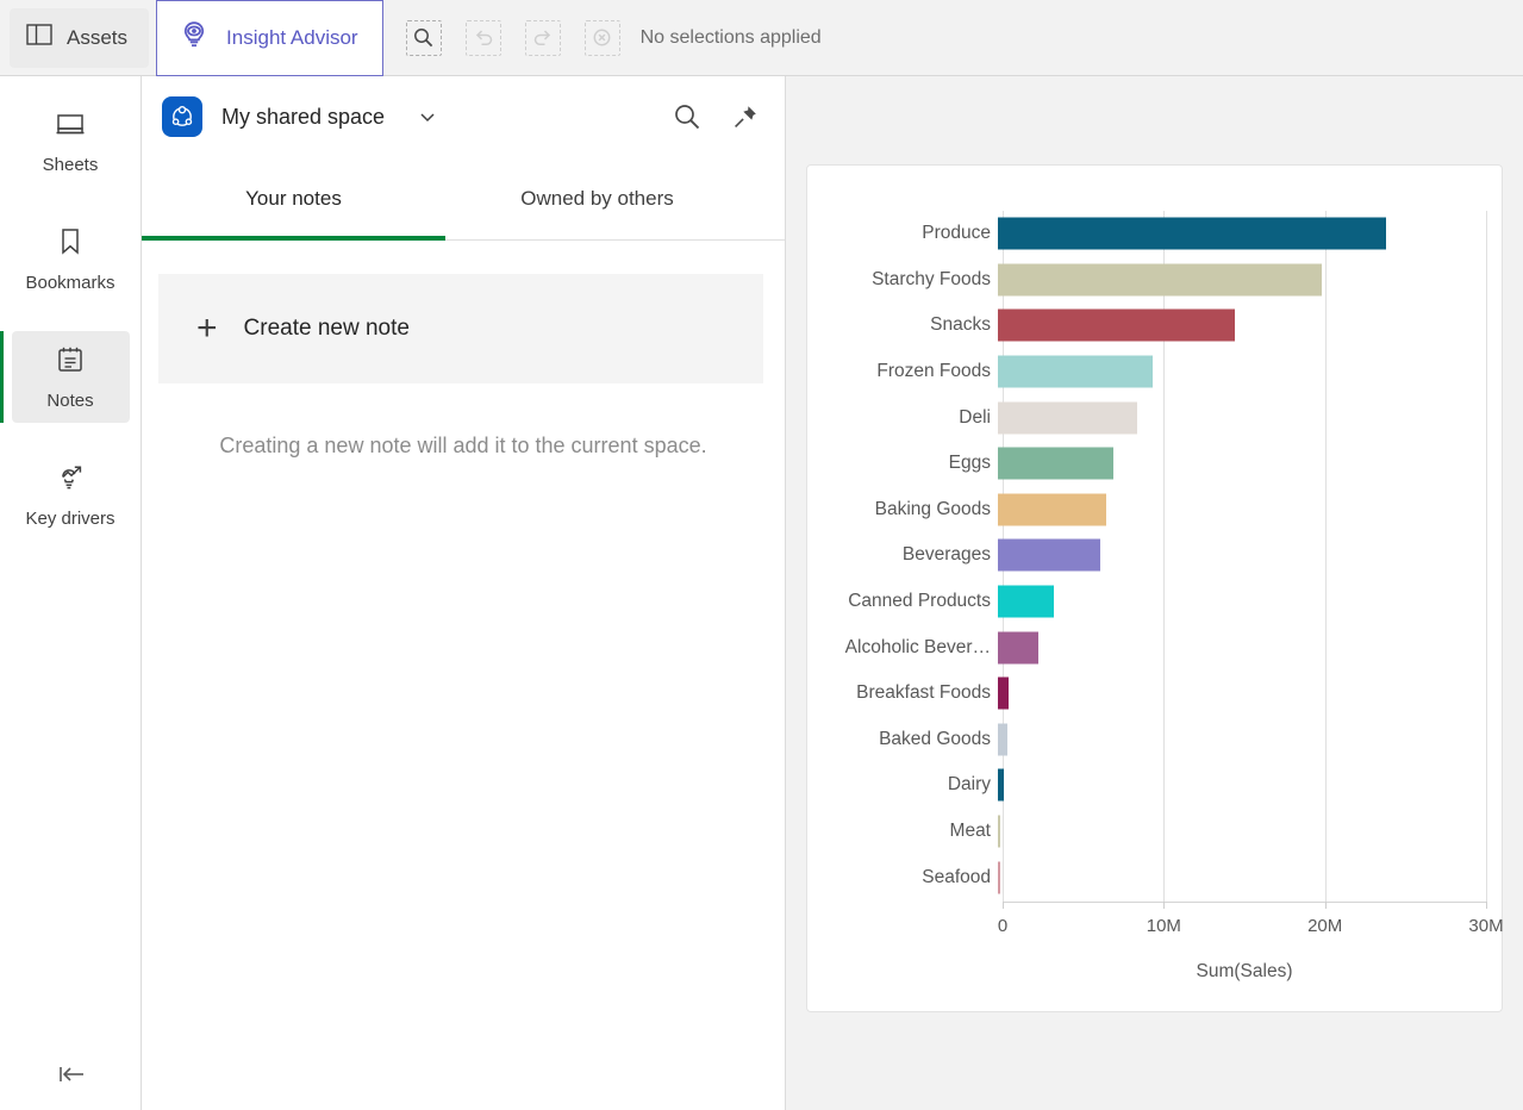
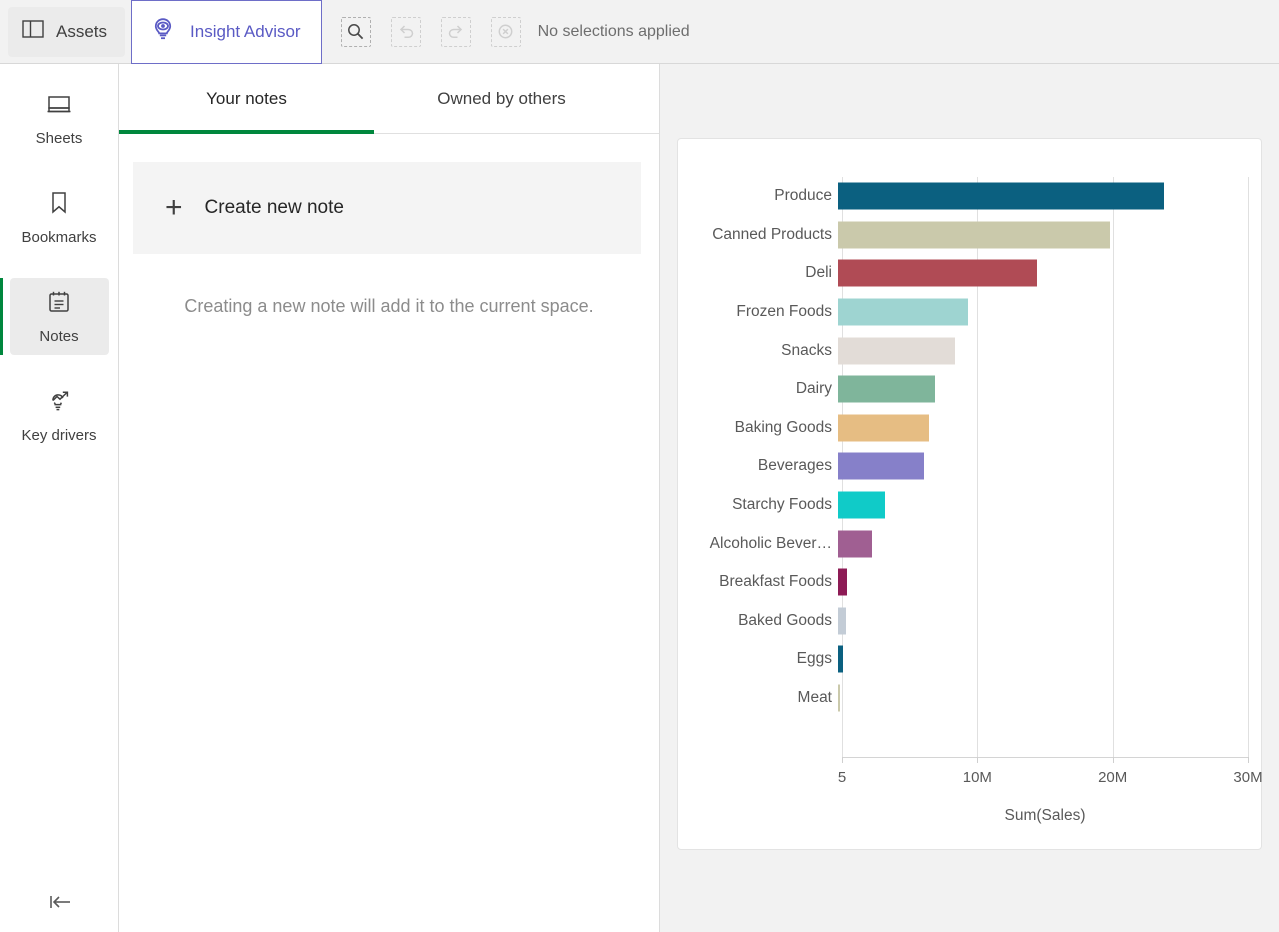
  Assets
  Insight Advisor
  No selections applied
  Sheets
  Bookmarks
  Notes
  Key drivers
- My shared space
  Your notes
  Owned by others
  +
  Create new note
  Creating a new note will add it to the current space.
  Produce
- Starchy Foods
+ Canned Products
- Snacks
+ Deli
  Frozen Foods
- Deli
+ Snacks
- Eggs
+ Dairy
  Baking Goods
  Beverages
- Canned Products
+ Starchy Foods
  Alcoholic Bever…
  Breakfast Foods
  Baked Goods
- Dairy
+ Eggs
  Meat
- Seafood
  Sum(Sales)
- 0
+ 5
  10M
  20M
  30M
